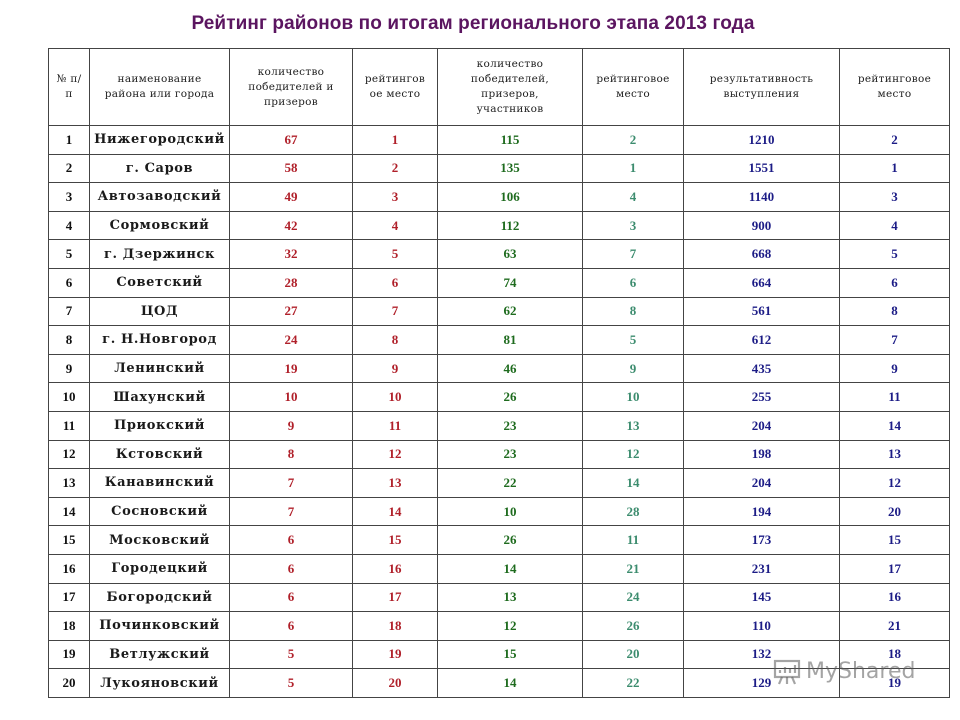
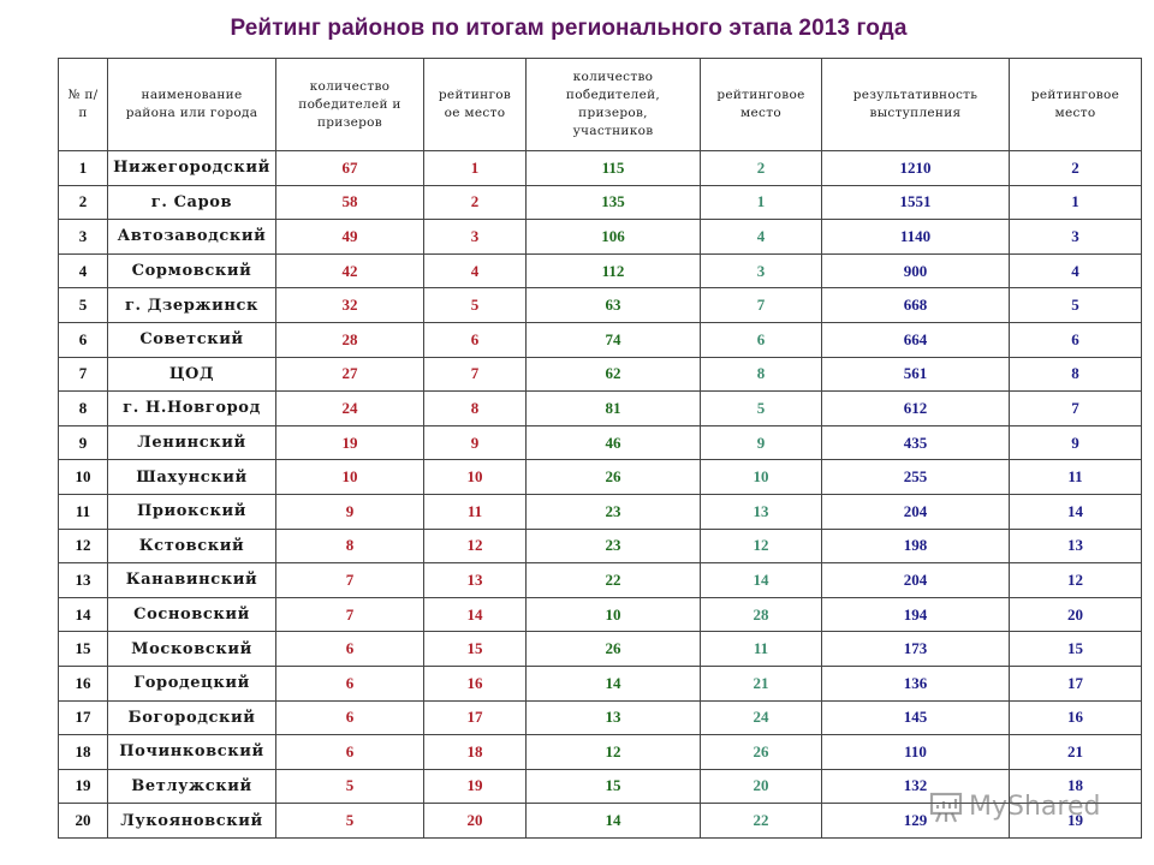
  Рейтинг районов по итогам регионального этапа 2013 года
  № п/п	наименование района или города	количество победителей и призеров	рейтингов ое место	количество победителей, призеров, участников	рейтинговое место	результативность выступления	рейтинговое место
  1	Нижегородский	67	1	115	2	1210	2
  2	г. Саров	58	2	135	1	1551	1
  3	Автозаводский	49	3	106	4	1140	3
  4	Сормовский	42	4	112	3	900	4
  5	г. Дзержинск	32	5	63	7	668	5
  6	Советский	28	6	74	6	664	6
  7	ЦОД	27	7	62	8	561	8
  8	г. Н.Новгород	24	8	81	5	612	7
  9	Ленинский	19	9	46	9	435	9
  10	Шахунский	10	10	26	10	255	11
  11	Приокский	9	11	23	13	204	14
  12	Кстовский	8	12	23	12	198	13
  13	Канавинский	7	13	22	14	204	12
  14	Сосновский	7	14	10	28	194	20
  15	Московский	6	15	26	11	173	15
- 16	Городецкий	6	16	14	21	231	17
+ 16	Городецкий	6	16	14	21	136	17
  17	Богородский	6	17	13	24	145	16
  18	Починковский	6	18	12	26	110	21
  19	Ветлужский	5	19	15	20	132	18
  20	Лукояновский	5	20	14	22	129	19
  MyShared
